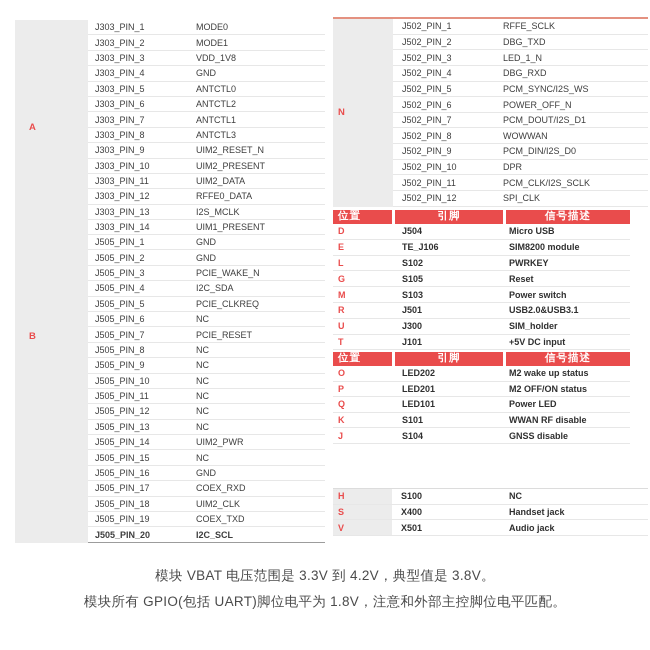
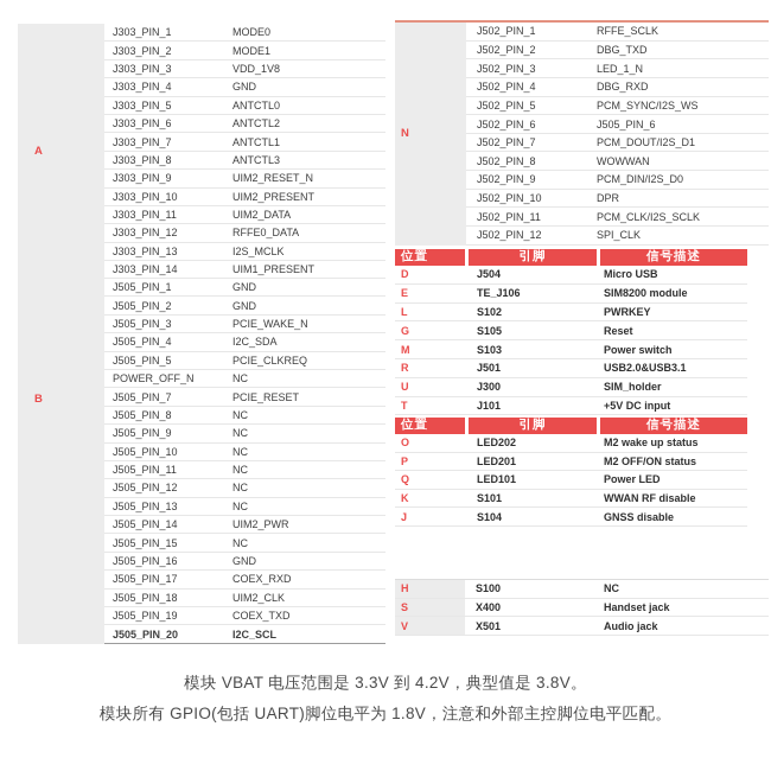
  A
  J303_PIN_1
  MODE0
  J303_PIN_2
  MODE1
  J303_PIN_3
  VDD_1V8
  J303_PIN_4
  GND
  J303_PIN_5
  ANTCTL0
  J303_PIN_6
  ANTCTL2
  J303_PIN_7
  ANTCTL1
  J303_PIN_8
  ANTCTL3
  J303_PIN_9
  UIM2_RESET_N
  J303_PIN_10
  UIM2_PRESENT
  J303_PIN_11
  UIM2_DATA
  J303_PIN_12
  RFFE0_DATA
  J303_PIN_13
  I2S_MCLK
  J303_PIN_14
  UIM1_PRESENT
  B
  J505_PIN_1
  GND
  J505_PIN_2
  GND
  J505_PIN_3
  PCIE_WAKE_N
  J505_PIN_4
  I2C_SDA
  J505_PIN_5
  PCIE_CLKREQ
- J505_PIN_6
+ POWER_OFF_N
  NC
  J505_PIN_7
  PCIE_RESET
  J505_PIN_8
  NC
  J505_PIN_9
  NC
  J505_PIN_10
  NC
  J505_PIN_11
  NC
  J505_PIN_12
  NC
  J505_PIN_13
  NC
  J505_PIN_14
  UIM2_PWR
  J505_PIN_15
  NC
  J505_PIN_16
  GND
  J505_PIN_17
  COEX_RXD
  J505_PIN_18
  UIM2_CLK
  J505_PIN_19
  COEX_TXD
  J505_PIN_20
  I2C_SCL
  N
  J502_PIN_1
  RFFE_SCLK
  J502_PIN_2
  DBG_TXD
  J502_PIN_3
  LED_1_N
  J502_PIN_4
  DBG_RXD
  J502_PIN_5
  PCM_SYNC/I2S_WS
  J502_PIN_6
- POWER_OFF_N
+ J505_PIN_6
  J502_PIN_7
  PCM_DOUT/I2S_D1
  J502_PIN_8
  WOWWAN
  J502_PIN_9
  PCM_DIN/I2S_D0
  J502_PIN_10
  DPR
  J502_PIN_11
  PCM_CLK/I2S_SCLK
  J502_PIN_12
  SPI_CLK
  位置
  引脚
  信号描述
  D
  J504
  Micro USB
  E
  TE_J106
  SIM8200 module
  L
  S102
  PWRKEY
  G
  S105
  Reset
  M
  S103
  Power switch
  R
  J501
  USB2.0&USB3.1
  U
  J300
  SIM_holder
  T
  J101
  +5V DC input
  位置
  引脚
  信号描述
  O
  LED202
  M2 wake up status
  P
  LED201
  M2 OFF/ON status
  Q
  LED101
  Power LED
  K
  S101
  WWAN RF disable
  J
  S104
  GNSS disable
  H
  S100
  NC
  S
  X400
  Handset jack
  V
  X501
  Audio jack
  模块 VBAT 电压范围是 3.3V 到 4.2V，典型值是 3.8V。
  模块所有 GPIO(包括 UART)脚位电平为 1.8V，注意和外部主控脚位电平匹配。
